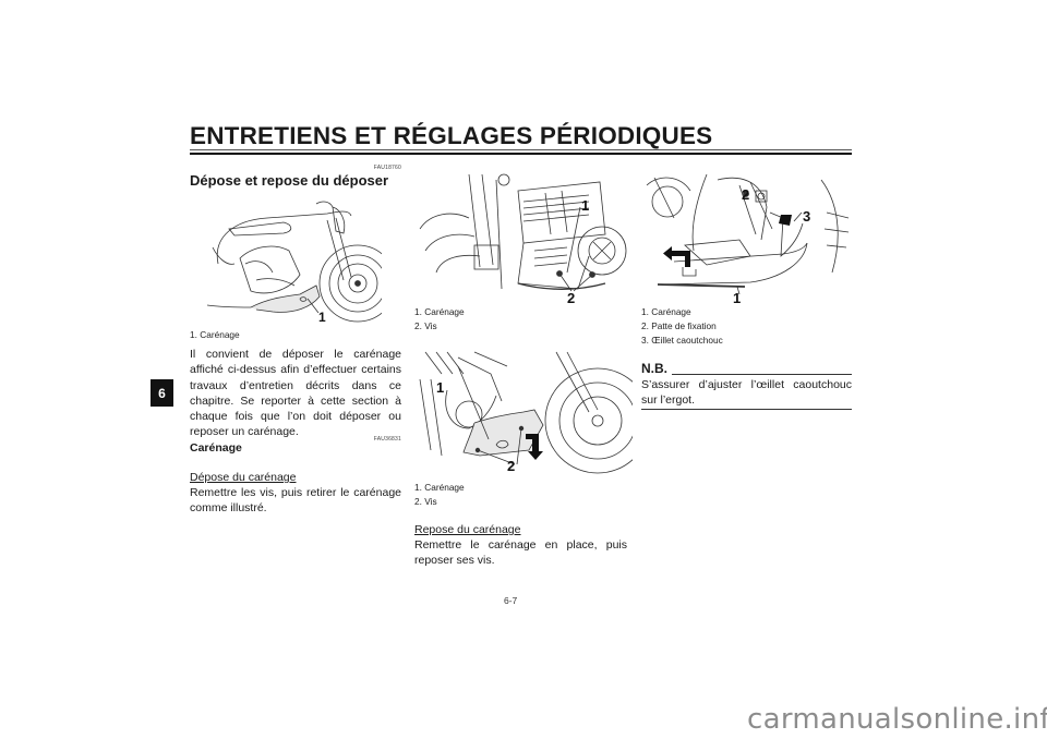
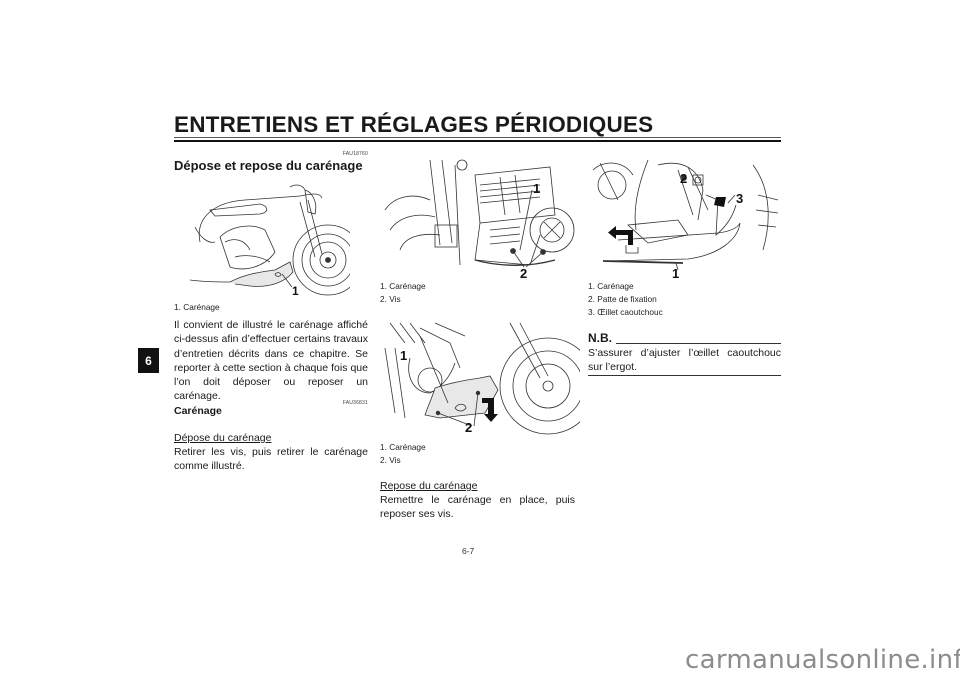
  ENTRETIENS ET RÉGLAGES PÉRIODIQUES
  6
- Dépose et repose du déposer
+ Dépose et repose du carénage
  1
  1. Carénage
- Il convient de déposer le carénage affiché ci-dessus afin d’effectuer certains travaux d’entretien décrits dans ce chapitre. Se reporter à cette section à chaque fois que l’on doit déposer ou reposer un carénage.
+ Il convient de illustré le carénage affiché ci-dessus afin d’effectuer certains travaux d’entretien décrits dans ce chapitre. Se reporter à cette section à chaque fois que l’on doit déposer ou reposer un carénage.
  Carénage
  Dépose du carénage
- Remettre les vis, puis retirer le carénage comme illustré.
+ Retirer les vis, puis retirer le carénage comme illustré.
  1
  2
  1. Carénage
  2. Vis
  1
  2
  1. Carénage
  2. Vis
  Repose du carénage
  Remettre le carénage en place, puis reposer ses vis.
  2
  3
  1
  1. Carénage
  2. Patte de fixation
  3. Œillet caoutchouc
  N.B.
  S’assurer d’ajuster l’œillet caoutchouc sur l’ergot.
  6-7
  carmanualsonline.inf
